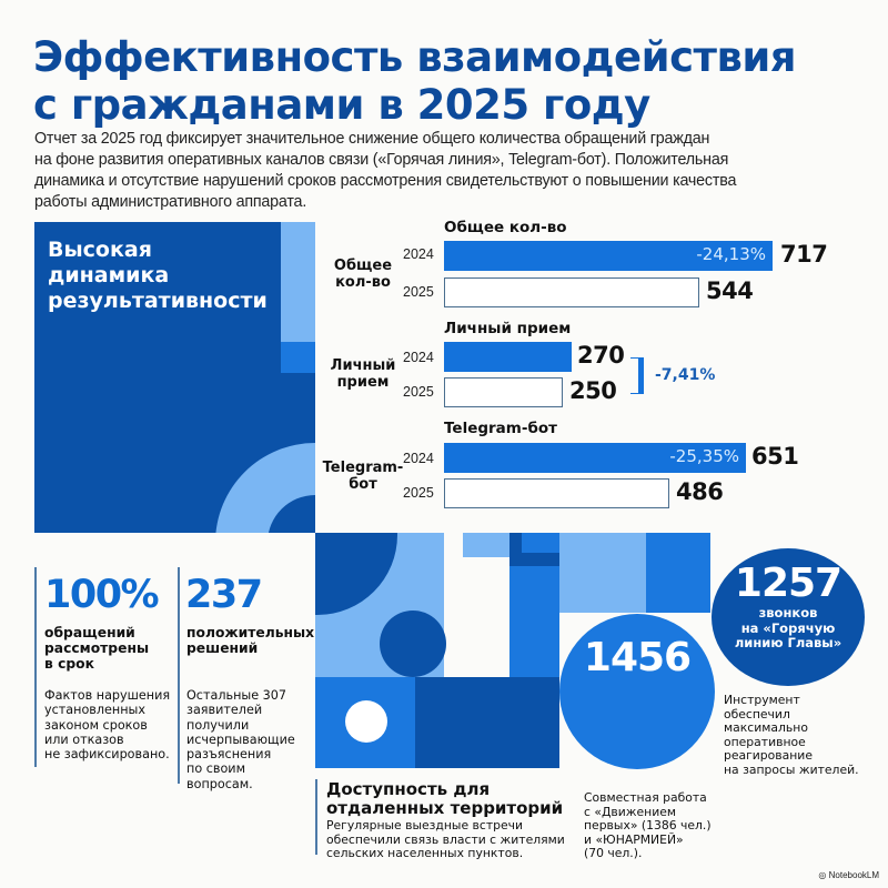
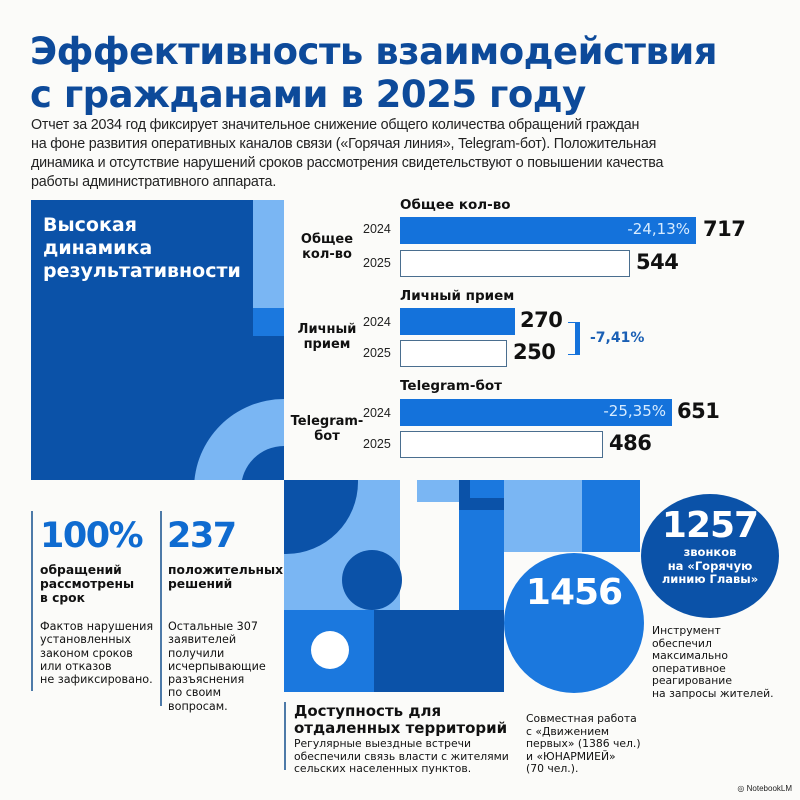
  Эффективность взаимодействия
  с гражданами в 2025 году
- Отчет за 2025 год фиксирует значительное снижение общего количества обращений граждан
+ Отчет за 2034 год фиксирует значительное снижение общего количества обращений граждан
  на фоне развития оперативных каналов связи («Горячая линия», Telegram-бот). Положительная
  динамика и отсутствие нарушений сроков рассмотрения свидетельствуют о повышении качества
  работы административного аппарата.
  Высокая
  динамика
  результативности
  Общее кол-во
  Общее
  кол-во
  2024
  -24,13%
  717
  2025
  544
  Личный прием
  Личный
  прием
  2024
  270
  2025
  250
  -7,41%
  Telegram-бот
  Telegram-
  бот
  2024
  -25,35%
  651
  2025
  486
  100%
  обращений
  рассмотрены
  в срок
  Фактов нарушения
  установленных
  законом сроков
  или отказов
  не зафиксировано.
  237
  положительных
  решений
  Остальные 307
  заявителей
  получили
  исчерпывающие
  разъяснения
  по своим
  вопросам.
  1456
  1257
  звонков
  на «Горячую
  линию Главы»
  Инструмент
  обеспечил
  максимально
  оперативное
  реагирование
  на запросы жителей.
  Доступность для
  отдаленных территорий
  Регулярные выездные встречи
  обеспечили связь власти с жителями
  сельских населенных пунктов.
  Совместная работа
  с «Движением
  первых» (1386 чел.)
  и «ЮНАРМИЕЙ»
  (70 чел.).
  ◎ NotebookLM
